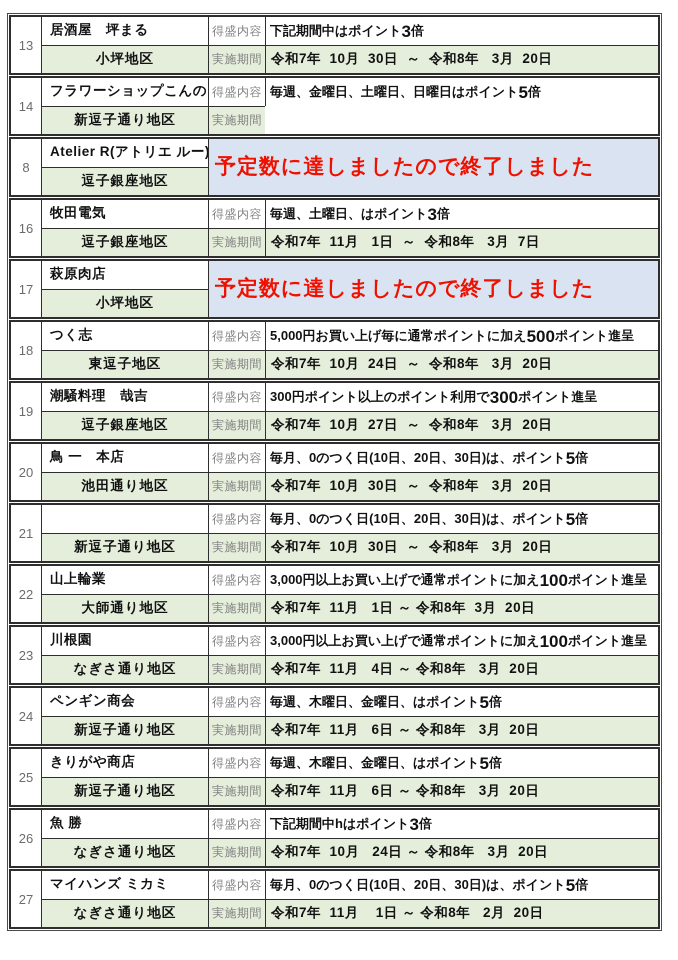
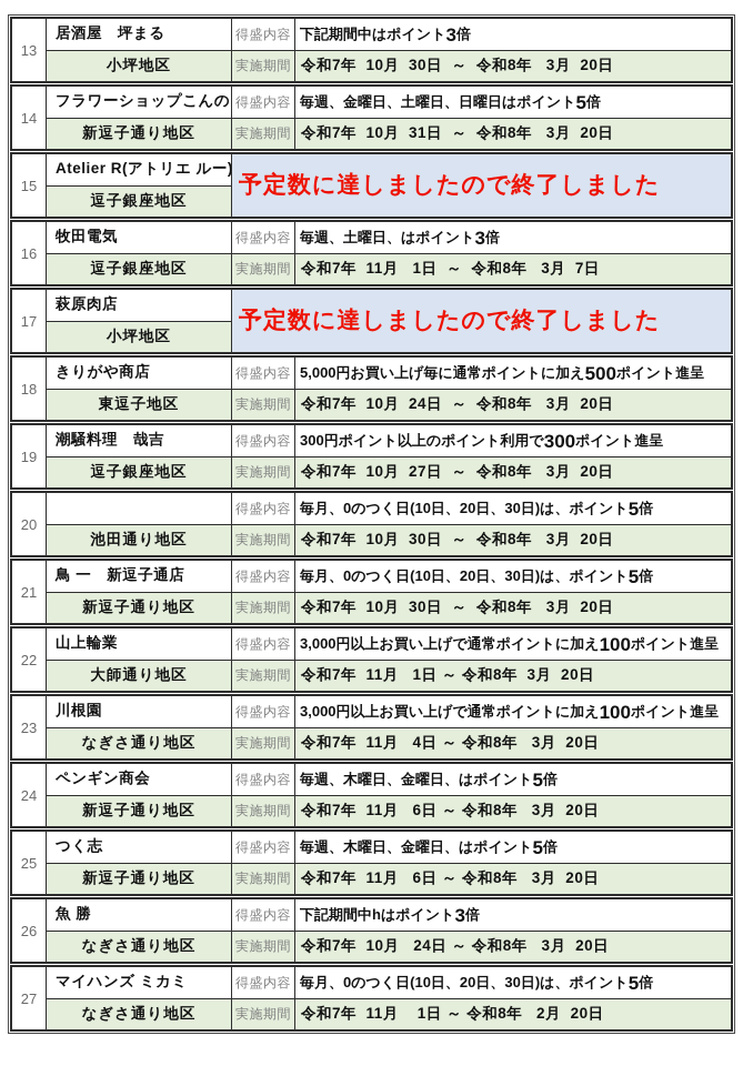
  13
  居酒屋 坪まる
  得盛内容
  下記期間中はポイント
  3
  倍
  小坪地区
  実施期間
  令和7年 10月 30日 ～ 令和8年 3月 20日
  14
  フラワーショップこんの
  得盛内容
  毎週、金曜日、土曜日、日曜日はポイント
  5
  倍
  新逗子通り地区
  実施期間
+ 令和7年 10月 31日 ～ 令和8年 3月 20日
- 8
+ 15
  Atelier R(アトリエ ルー
  逗子銀座地区
  予定数に達しましたので終了しました
  16
  牧田電気
  得盛内容
  毎週、土曜日、はポイント
  3
  倍
  逗子銀座地区
  実施期間
  令和7年 11月 1日 ～ 令和8年 3月 7日
  17
  萩原肉店
  小坪地区
  予定数に達しましたので終了しました
  18
- つく志
+ きりがや商店
  得盛内容
  5,000円お買い上げ毎に通常ポイントに加え
  500
  ポイント進呈
  東逗子地区
  実施期間
  令和7年 10月 24日 ～ 令和8年 3月 20日
  19
  潮騒料理 哉吉
  得盛内容
  300円ポイント以上のポイント利用で
  300
  ポイント進呈
  逗子銀座地区
  実施期間
  令和7年 10月 27日 ～ 令和8年 3月 20日
  20
- 鳥 一 本店
  得盛内容
  毎月、0のつく日(10日、20日、30日)は、ポイント
  5
  倍
  池田通り地区
  実施期間
  令和7年 10月 30日 ～ 令和8年 3月 20日
  21
+ 鳥 一 新逗子通店
  得盛内容
  毎月、0のつく日(10日、20日、30日)は、ポイント
  5
  倍
  新逗子通り地区
  実施期間
  令和7年 10月 30日 ～ 令和8年 3月 20日
  22
  山上輪業
  得盛内容
  3,000円以上お買い上げで通常ポイントに加え
  100
  ポイント進呈
  大師通り地区
  実施期間
  令和7年 11月 1日 ～ 令和8年 3月 20日
  23
  川根園
  得盛内容
  3,000円以上お買い上げで通常ポイントに加え
  100
  ポイント進呈
  なぎさ通り地区
  実施期間
  令和7年 11月 4日 ～ 令和8年 3月 20日
  24
  ペンギン商会
  得盛内容
  毎週、木曜日、金曜日、はポイント
  5
  倍
  新逗子通り地区
  実施期間
  令和7年 11月 6日 ～ 令和8年 3月 20日
  25
- きりがや商店
+ つく志
  得盛内容
  毎週、木曜日、金曜日、はポイント
  5
  倍
  新逗子通り地区
  実施期間
  令和7年 11月 6日 ～ 令和8年 3月 20日
  26
  魚 勝
  得盛内容
  下記期間中hはポイント
  3
  倍
  なぎさ通り地区
  実施期間
  令和7年 10月 24日 ～ 令和8年 3月 20日
  27
  マイハンズ ミカミ
  得盛内容
  毎月、0のつく日(10日、20日、30日)は、ポイント
  5
  倍
  なぎさ通り地区
  実施期間
  令和7年 11月 1日 ～ 令和8年 2月 20日
